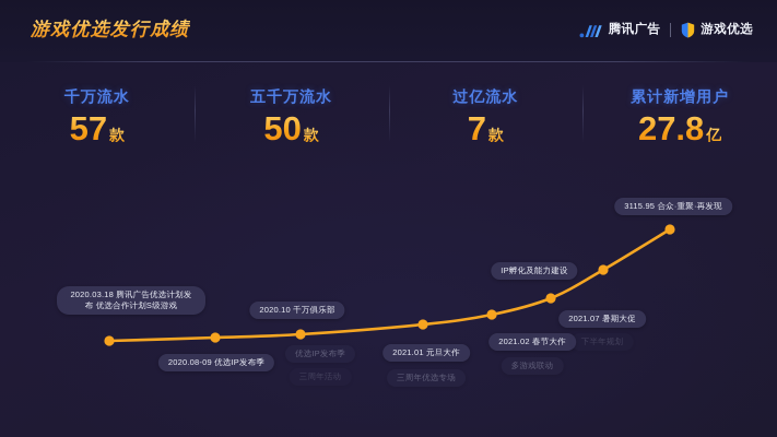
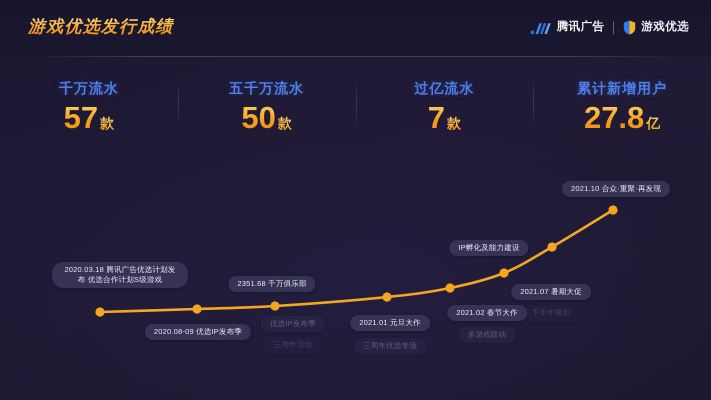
  游戏优选发行成绩
  腾讯广告
  游戏优选
  千万流水
  57
  款
  五千万流水
  50
  款
  过亿流水
  7
  款
  累计新增用户
  27.8
  亿
  2020.03.18 腾讯广告优选计划发布 优选合作计划S级游戏
  2020.08-09 优选IP发布季
- 2020.10 千万俱乐部
+ 2351.68 千万俱乐部
  优选IP发布季
  三周年活动
  2021.01 元旦大作
  三周年优选专场
  IP孵化及能力建设
  2021.02 春节大作
  多游戏联动
  2021.07 暑期大促
  下半年规划
- 3115.95 合众·重聚·再发现
+ 2021.10 合众·重聚·再发现
